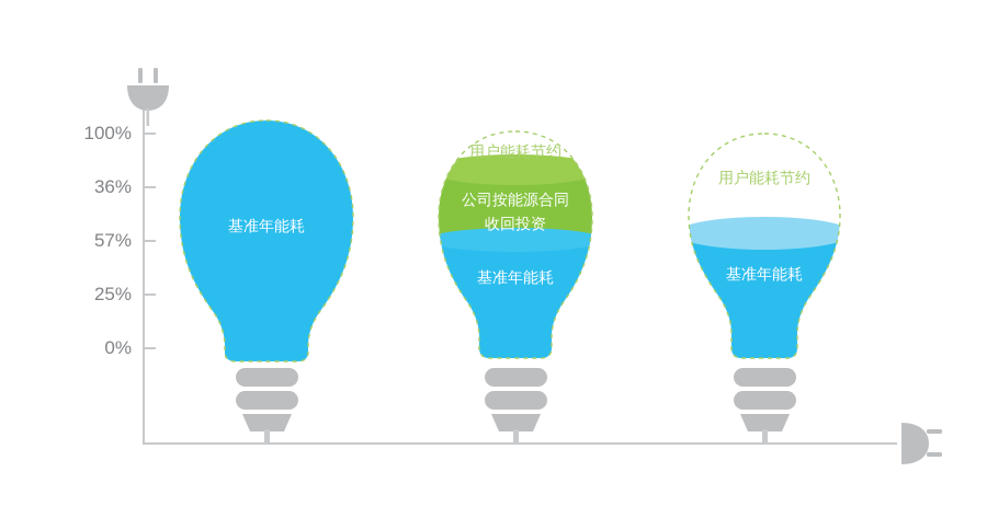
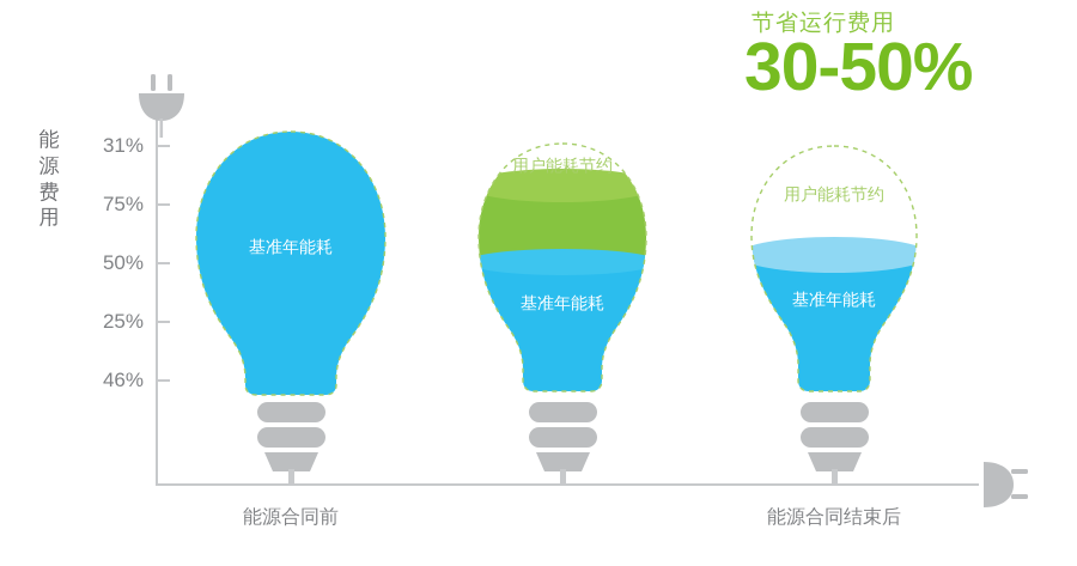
+ 节省运行费用
+ 30-50%
+ 能源费用
- 100%
+ 31%
- 36%
+ 75%
- 57%
+ 50%
  25%
- 0%
+ 46%
  基准年能耗
  用户能耗节约
- 公司按能源合同
- 收回投资
  基准年能耗
  用户能耗节约
  基准年能耗
+ 能源合同前
+ 能源合同结束后
